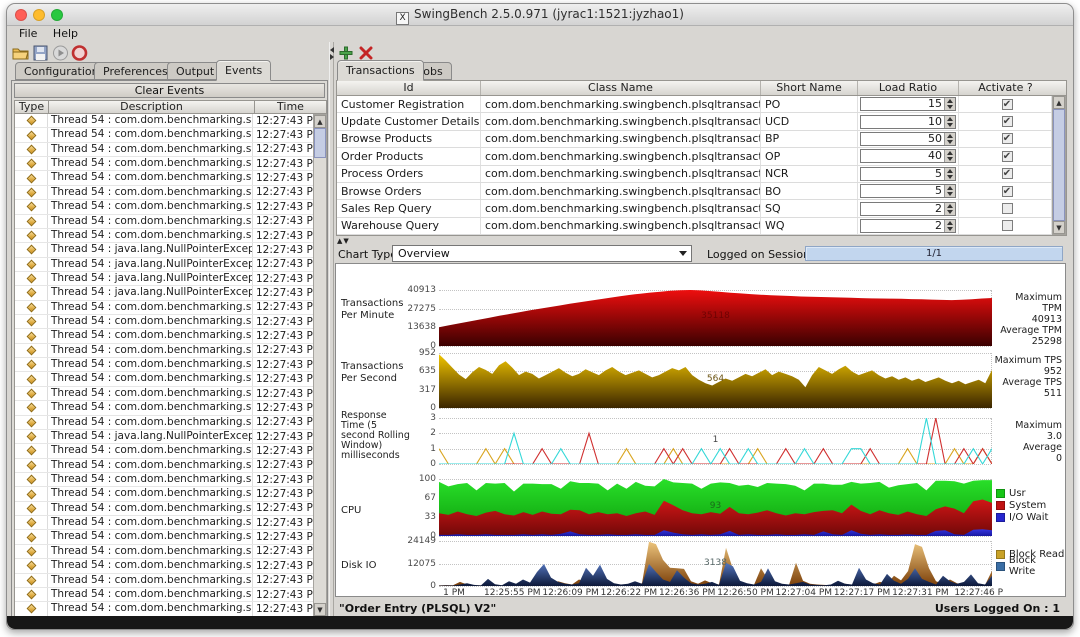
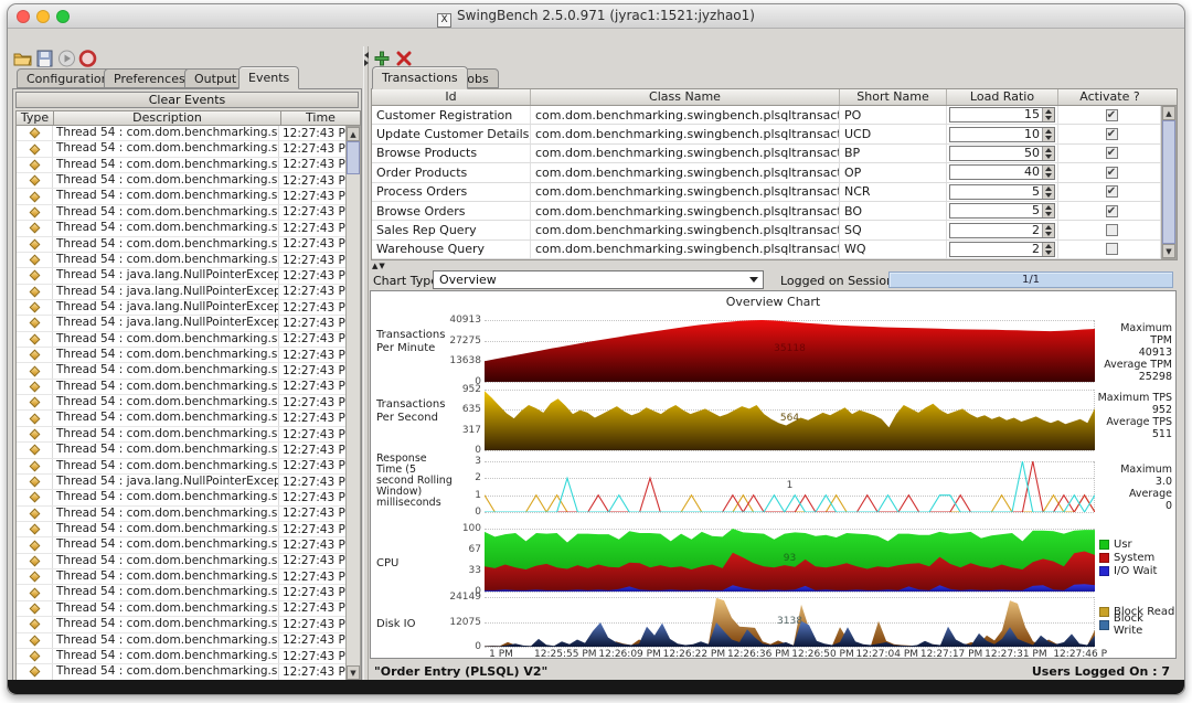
  X SwingBench 2.5.0.971 (jyrac1:1521:jyzhao1)
- File Help
  Configuratio
  Preferences
  Output
  Events
  Clear Events
  Type
  Description
  Time
  Thread 54 : com.dom.benchmarking.s
  12:27:43 P
  Thread 54 : com.dom.benchmarking.s
  12:27:43 P
  Thread 54 : com.dom.benchmarking.s
  12:27:43 P
  Thread 54 : com.dom.benchmarking.s
  12:27:43 P
  Thread 54 : com.dom.benchmarking.s
  12:27:43 P
  Thread 54 : com.dom.benchmarking.s
  12:27:43 P
  Thread 54 : com.dom.benchmarking.s
  12:27:43 P
  Thread 54 : com.dom.benchmarking.s
  12:27:43 P
  Thread 54 : com.dom.benchmarking.s
  12:27:43 P
  Thread 54 : java.lang.NullPointerExcep
  12:27:43 P
  Thread 54 : java.lang.NullPointerExcep
  12:27:43 P
  Thread 54 : java.lang.NullPointerExcep
  12:27:43 P
  Thread 54 : java.lang.NullPointerExcep
  12:27:43 P
  Thread 54 : com.dom.benchmarking.s
  12:27:43 P
  Thread 54 : com.dom.benchmarking.s
  12:27:43 P
  Thread 54 : com.dom.benchmarking.s
  12:27:43 P
  Thread 54 : com.dom.benchmarking.s
  12:27:43 P
  Thread 54 : com.dom.benchmarking.s
  12:27:43 P
  Thread 54 : com.dom.benchmarking.s
  12:27:43 P
  Thread 54 : com.dom.benchmarking.s
  12:27:43 P
  Thread 54 : com.dom.benchmarking.s
  12:27:43 P
  Thread 54 : com.dom.benchmarking.s
  12:27:43 P
  Thread 54 : java.lang.NullPointerExcep
  12:27:43 P
  Thread 54 : com.dom.benchmarking.s
  12:27:43 P
  Thread 54 : com.dom.benchmarking.s
  12:27:43 P
  Thread 54 : com.dom.benchmarking.s
  12:27:43 P
  Thread 54 : com.dom.benchmarking.s
  12:27:43 P
  Thread 54 : com.dom.benchmarking.s
  12:27:43 P
  Thread 54 : com.dom.benchmarking.s
  12:27:43 P
  Thread 54 : com.dom.benchmarking.s
  12:27:43 P
  Thread 54 : com.dom.benchmarking.s
  12:27:43 P
  Thread 54 : com.dom.benchmarking.s
  12:27:43 P
  Thread 54 : com.dom.benchmarking.s
  12:27:43 P
  Thread 54 : com.dom.benchmarking.s
  12:27:43 P
  Thread 54 : com.dom.benchmarking.s
  12:27:43 P
  ▲
  ▼
  Transactions
  obs
  Id
  Class Name
  Short Name
  Load Ratio
  Activate ?
  Customer Registration
  com.dom.benchmarking.swingbench.plsqltransact
  PO
  15
  ✔
  Update Customer Details
  com.dom.benchmarking.swingbench.plsqltransact
  UCD
  10
  ✔
  Browse Products
  com.dom.benchmarking.swingbench.plsqltransact
  BP
  50
  ✔
  Order Products
  com.dom.benchmarking.swingbench.plsqltransact
  OP
  40
  ✔
  Process Orders
  com.dom.benchmarking.swingbench.plsqltransact
  NCR
  5
  ✔
  Browse Orders
  com.dom.benchmarking.swingbench.plsqltransact
  BO
  5
  ✔
  Sales Rep Query
  com.dom.benchmarking.swingbench.plsqltransact
  SQ
  2
  Warehouse Query
  com.dom.benchmarking.swingbench.plsqltransact
  WQ
  2
  ▲
  ▼
  ▲▼
  Chart Typ
  Overview
  Logged on Sessio
  1/1
+ Overview Chart
  1 PM
  12:25:55 PM
  12:26:09 PM
  12:26:22 PM
  12:26:36 PM
  12:26:50 PM
  12:27:04 PM
  12:27:17 PM
  12:27:31 PM
  12:27:46 P
  Transactions
  Per Minute
  40913
  27275
  13638
  0
  35118
  Maximum TPM
  40913
  Average TPM
  25298
  Transactions
  Per Second
  952
  635
  317
  0
  564
  Maximum TPS
  952
  Average TPS
  511
  Response
  Time (5
  second Rolling
  Window)
  milliseconds
  3
  2
  1
  0
  1
  Maximum
  3.0
  Average
  0
  CPU
  100
  67
  33
  0
  93
  Usr
  System
  I/O Wait
  Disk IO
  24149
  12075
  0
  3138
  Block Read
  Block Write
  "Order Entry (PLSQL) V2"
- Users Logged On : 1
+ Users Logged On : 7
